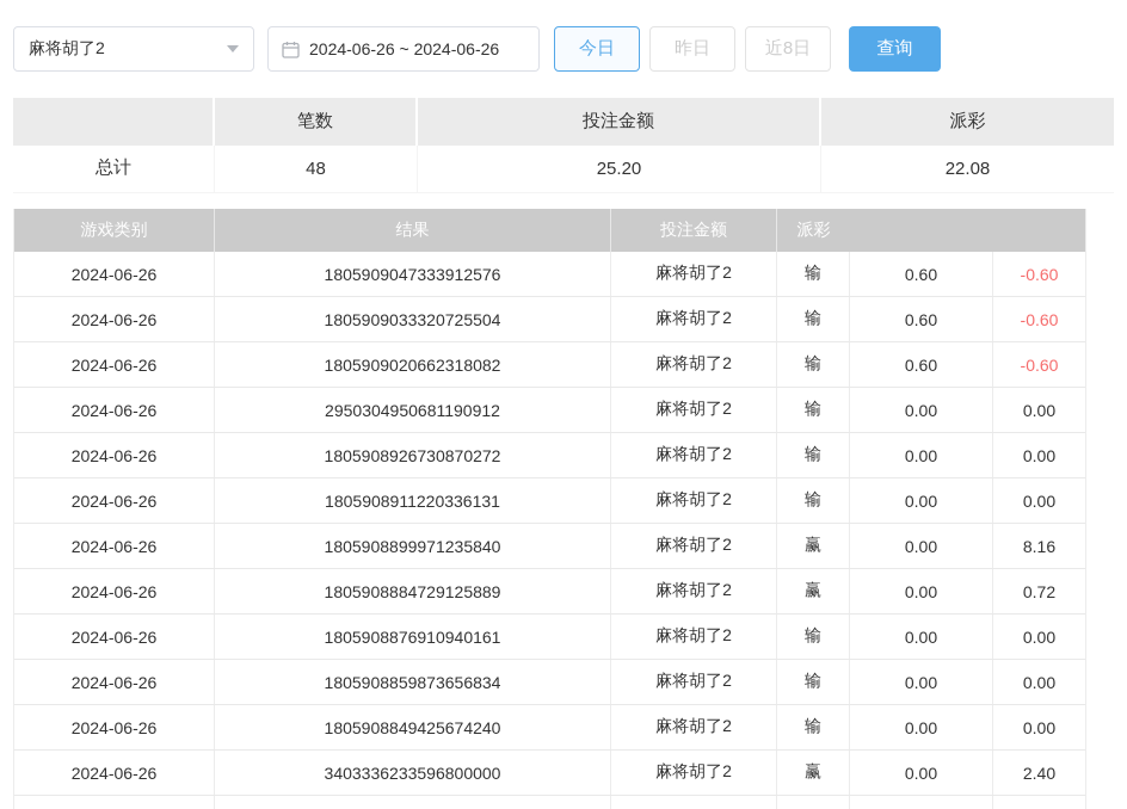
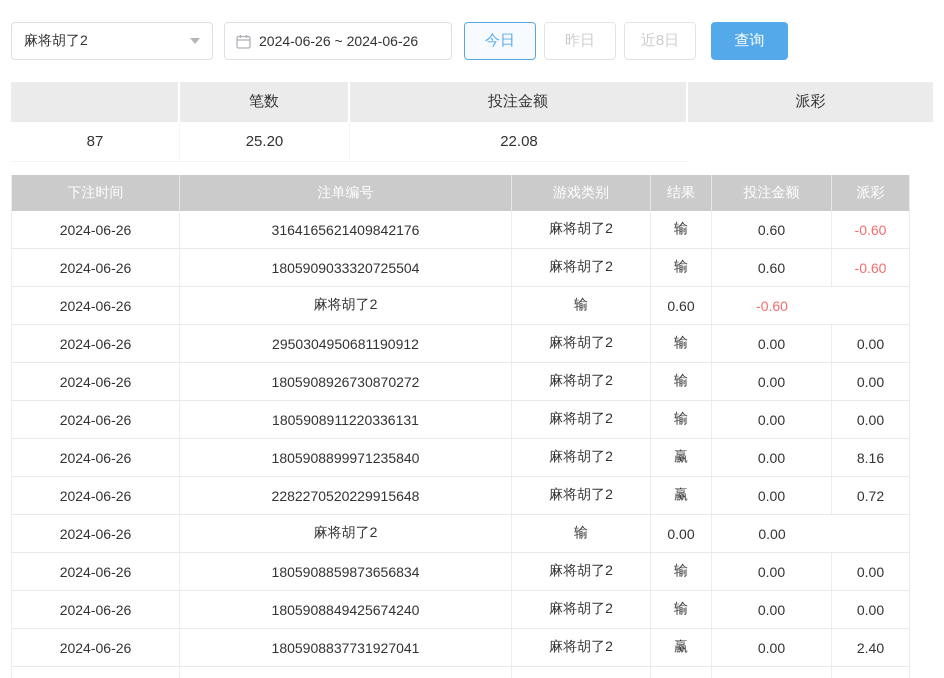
  麻将胡了2
  2024-06-26 ~ 2024-06-26
  今日
  昨日
  近8日
  查询
  笔数
  投注金额
  派彩
- 总计
- 48
+ 87
  25.20
  22.08
+ 下注时间
+ 注单编号
  游戏类别
  结果
  投注金额
  派彩
  2024-06-26
- 1805909047333912576
+ 3164165621409842176
  麻将胡了2
  输
  0.60
  -0.60
  2024-06-26
  1805909033320725504
  麻将胡了2
  输
  0.60
  -0.60
  2024-06-26
- 1805909020662318082
  麻将胡了2
  输
  0.60
  -0.60
  2024-06-26
  2950304950681190912
  麻将胡了2
  输
  0.00
  0.00
  2024-06-26
  1805908926730870272
  麻将胡了2
  输
  0.00
  0.00
  2024-06-26
  1805908911220336131
  麻将胡了2
  输
  0.00
  0.00
  2024-06-26
  1805908899971235840
  麻将胡了2
  赢
  0.00
  8.16
  2024-06-26
- 1805908884729125889
+ 2282270520229915648
  麻将胡了2
  赢
  0.00
  0.72
  2024-06-26
- 1805908876910940161
  麻将胡了2
  输
  0.00
  0.00
  2024-06-26
  1805908859873656834
  麻将胡了2
  输
  0.00
  0.00
  2024-06-26
  1805908849425674240
  麻将胡了2
  输
  0.00
  0.00
  2024-06-26
- 3403336233596800000
+ 1805908837731927041
  麻将胡了2
  赢
  0.00
  2.40
